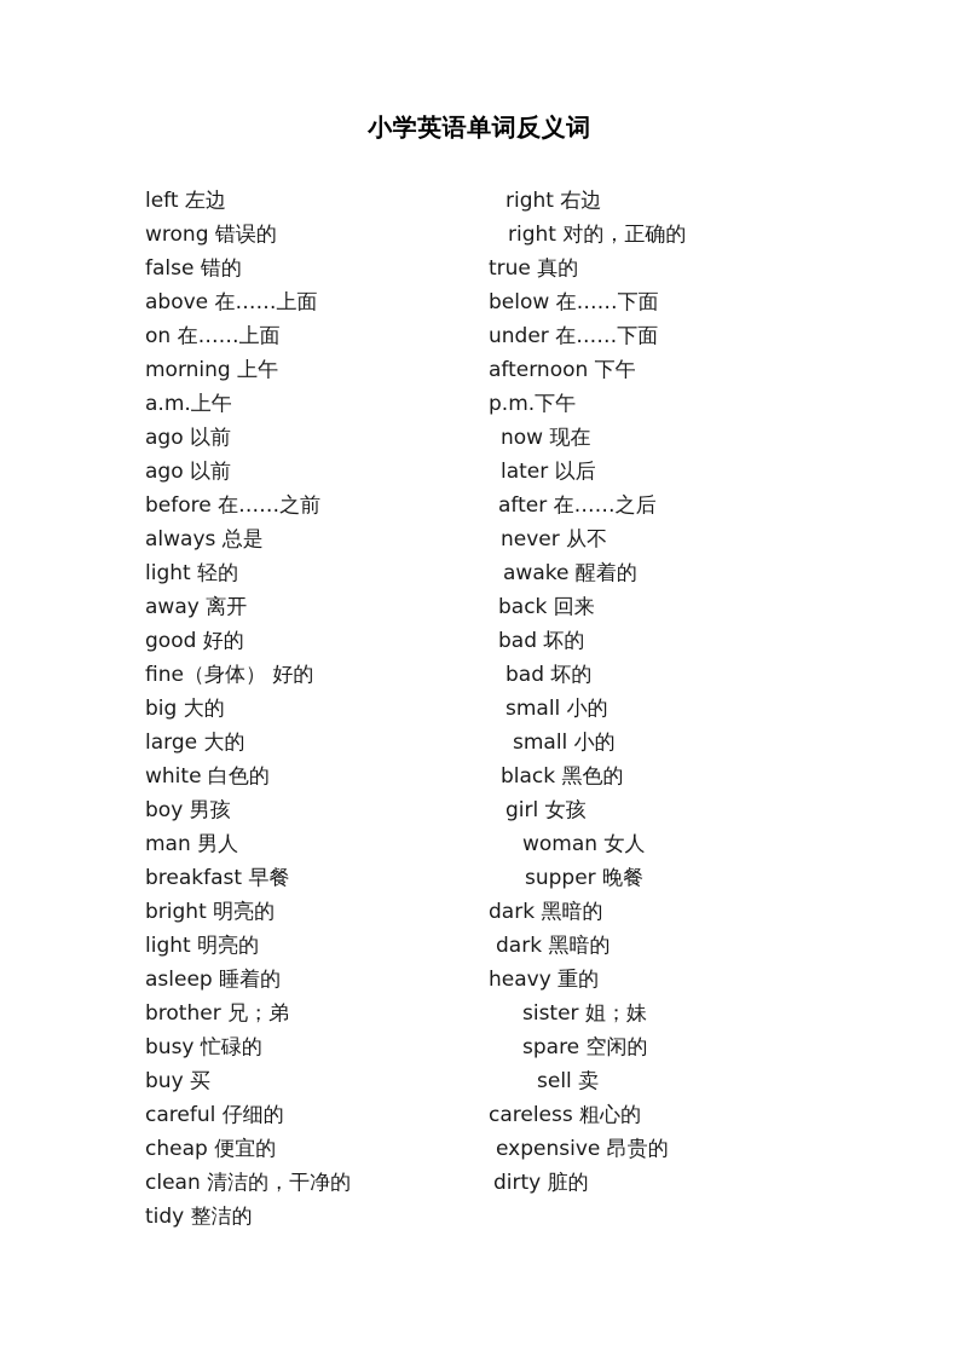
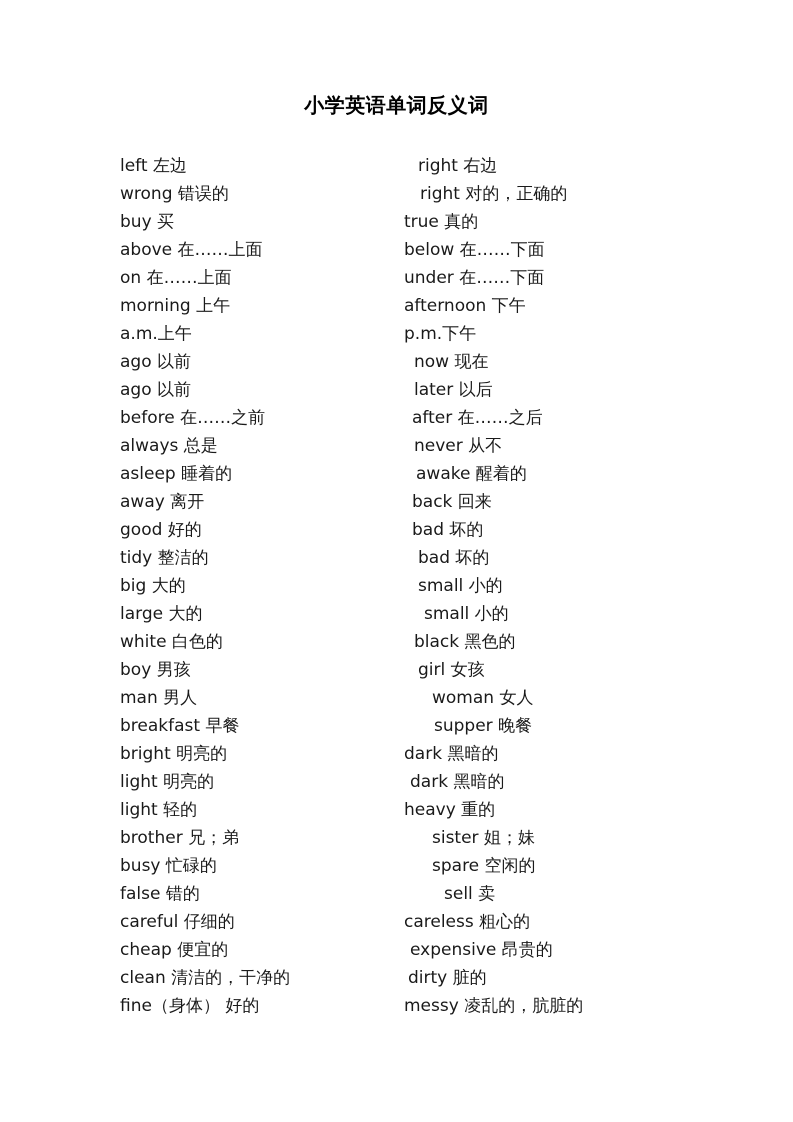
  小学英语单词反义词
  left 左边
  right 右边
  wrong 错误的
  right 对的，正确的
- false 错的
+ buy 买
  true 真的
  above 在……上面
  below 在……下面
  on 在……上面
  under 在……下面
  morning 上午
  afternoon 下午
  a.m.上午
  p.m.下午
  ago 以前
  now 现在
  ago 以前
  later 以后
  before 在……之前
  after 在……之后
  always 总是
  never 从不
- light 轻的
+ asleep 睡着的
  awake 醒着的
  away 离开
  back 回来
  good 好的
  bad 坏的
- fine（身体） 好的
+ tidy 整洁的
  bad 坏的
  big 大的
  small 小的
  large 大的
  small 小的
  white 白色的
  black 黑色的
  boy 男孩
  girl 女孩
  man 男人
  woman 女人
  breakfast 早餐
  supper 晚餐
  bright 明亮的
  dark 黑暗的
  light 明亮的
  dark 黑暗的
- asleep 睡着的
+ light 轻的
  heavy 重的
  brother 兄；弟
  sister 姐；妹
  busy 忙碌的
  spare 空闲的
- buy 买
+ false 错的
  sell 卖
  careful 仔细的
  careless 粗心的
  cheap 便宜的
  expensive 昂贵的
  clean 清洁的，干净的
  dirty 脏的
- tidy 整洁的
+ fine（身体） 好的
+ messy 凌乱的，肮脏的
